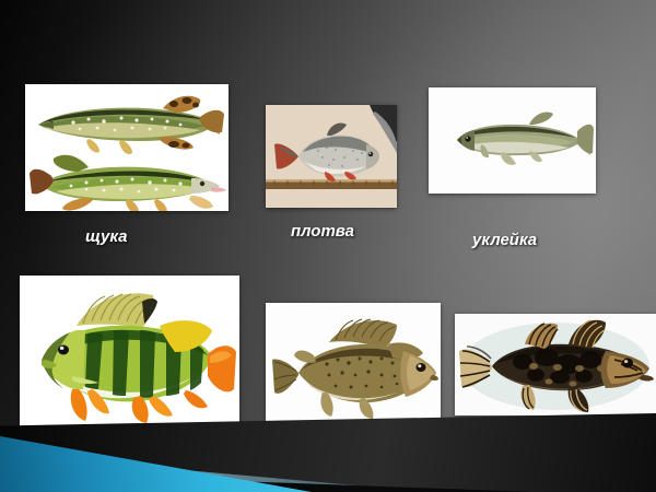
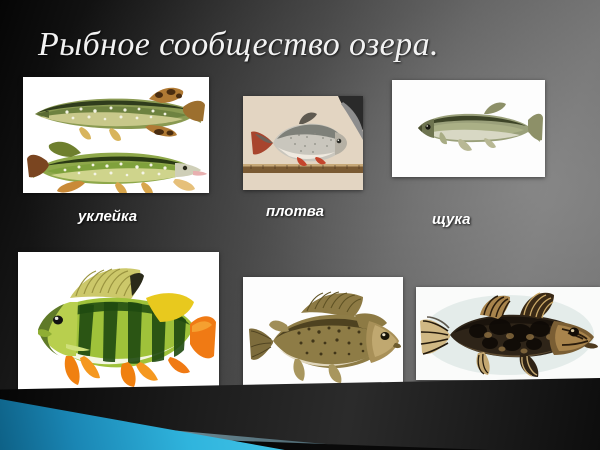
+ Рыбное сообщество озера.
- щука
+ уклейка
  плотва
- уклейка
+ щука
